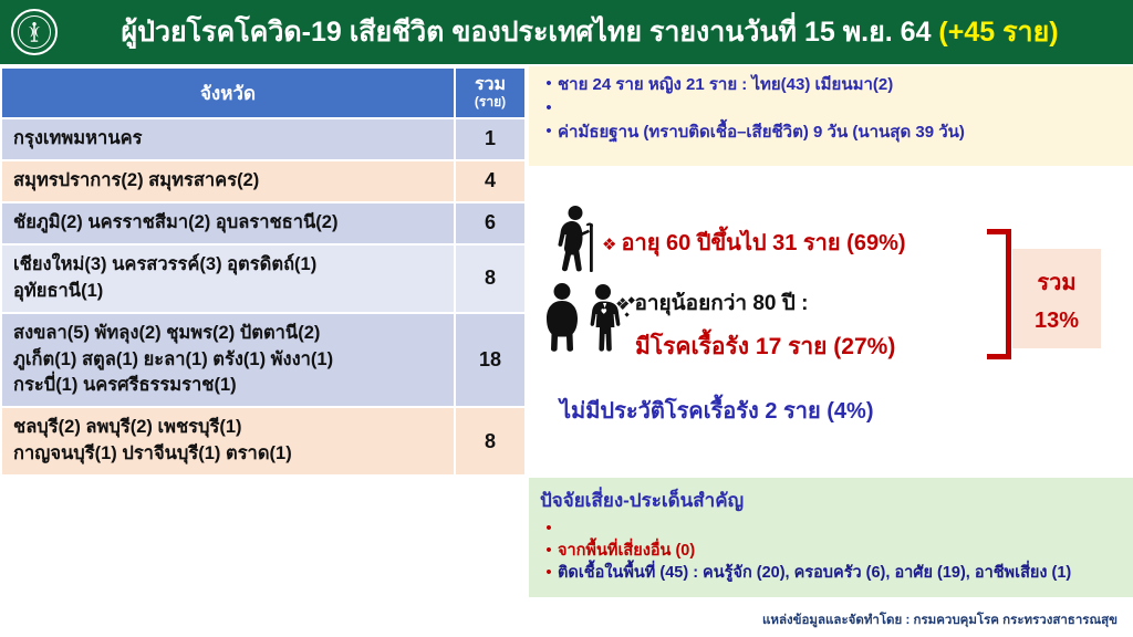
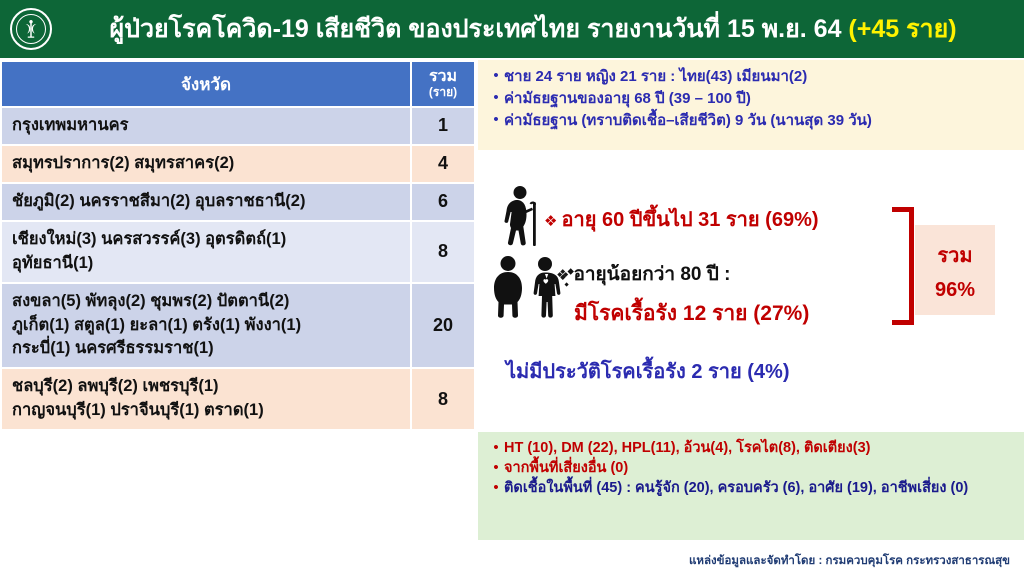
  ผู้ป่วยโรคโควิด-19 เสียชีวิต ของประเทศไทย รายงานวันที่ 15 พ.ย. 64 (+45 ราย)
  จังหวัด	รวม (ราย)
  กรุงเทพมหานคร	1
  สมุทรปราการ(2) สมุทรสาคร(2)	4
  ชัยภูมิ(2) นครราชสีมา(2) อุบลราชธานี(2)	6
  เชียงใหม่(3) นครสวรรค์(3) อุตรดิตถ์(1)อุทัยธานี(1)	8
- สงขลา(5) พัทลุง(2) ชุมพร(2) ปัตตานี(2)ภูเก็ต(1) สตูล(1) ยะลา(1) ตรัง(1) พังงา(1)กระบี่(1) นครศรีธรรมราช(1)	18
+ สงขลา(5) พัทลุง(2) ชุมพร(2) ปัตตานี(2)ภูเก็ต(1) สตูล(1) ยะลา(1) ตรัง(1) พังงา(1)กระบี่(1) นครศรีธรรมราช(1)	20
  ชลบุรี(2) ลพบุรี(2) เพชรบุรี(1)กาญจนบุรี(1) ปราจีนบุรี(1) ตราด(1)	8
  •
  ชาย 24 ราย หญิง 21 ราย : ไทย(43) เมียนมา(2)
  •
+ ค่ามัธยฐานของอายุ 68 ปี (39 – 100 ปี)
  •
  ค่ามัธยฐาน (ทราบติดเชื้อ–เสียชีวิต) 9 วัน (นานสุด 39 วัน)
  ❖ อายุ 60 ปีขึ้นไป 31 ราย (69%)
  ❖ อายุน้อยกว่า 80 ปี :
- มีโรคเรื้อรัง 17 ราย (27%)
+ มีโรคเรื้อรัง 12 ราย (27%)
  รวม
- 13%
+ 96%
  ไม่มีประวัติโรคเรื้อรัง 2 ราย (4%)
- ปัจจัยเสี่ยง-ประเด็นสำคัญ
  •
+ HT (10), DM (22), HPL(11), อ้วน(4), โรคไต(8), ติดเตียง(3)
  •
  จากพื้นที่เสี่ยงอื่น (0)
  •
- ติดเชื้อในพื้นที่ (45) : คนรู้จัก (20), ครอบครัว (6), อาศัย (19), อาชีพเสี่ยง (1)
+ ติดเชื้อในพื้นที่ (45) : คนรู้จัก (20), ครอบครัว (6), อาศัย (19), อาชีพเสี่ยง (0)
  แหล่งข้อมูลและจัดทำโดย : กรมควบคุมโรค กระทรวงสาธารณสุข
